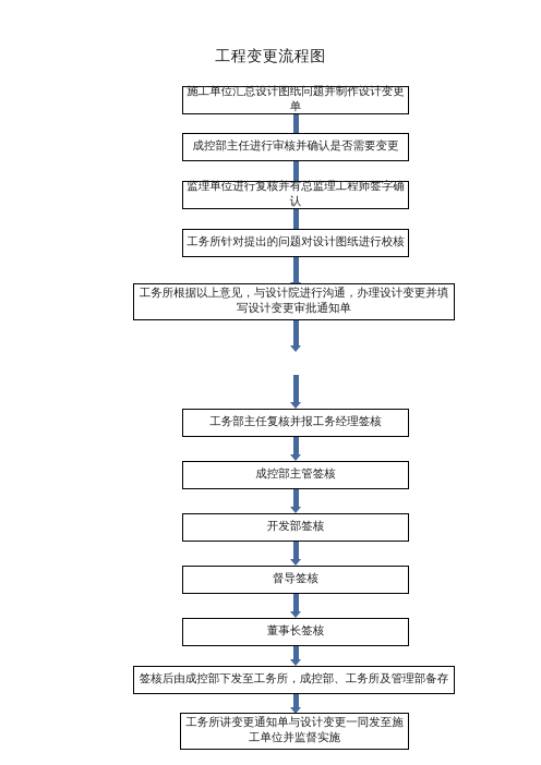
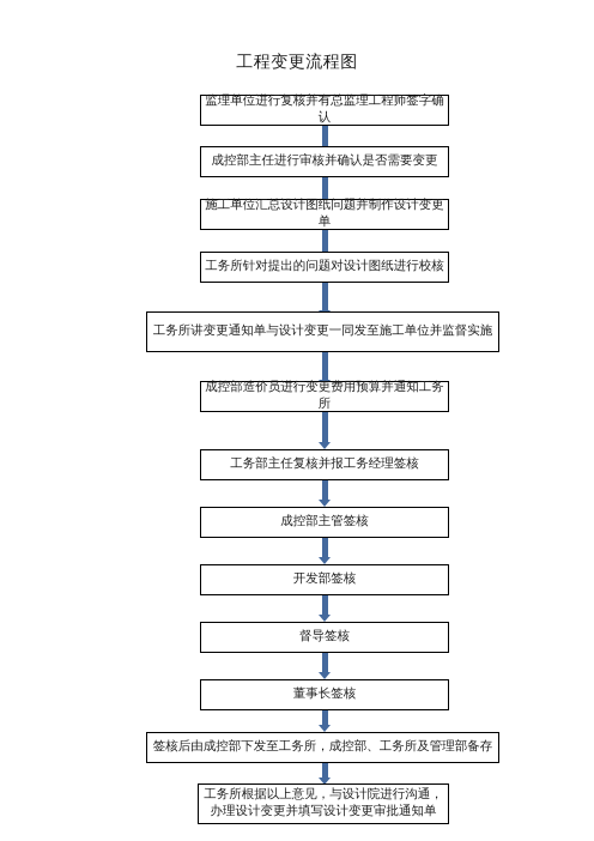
  工程变更流程图
- 施工单位汇总设计图纸问题并制作设计变更单
+ 监理单位进行复核并有总监理工程师签字确认
  成控部主任进行审核并确认是否需要变更
- 监理单位进行复核并有总监理工程师签字确认
+ 施工单位汇总设计图纸问题并制作设计变更单
  工务所针对提出的问题对设计图纸进行校核
- 工务所根据以上意见，与设计院进行沟通，办理设计变更并填写设计变更审批通知单
+ 工务所讲变更通知单与设计变更一同发至施工单位并监督实施
+ 成控部造价员进行变更费用预算并通知工务所
  工务部主任复核并报工务经理签核
  成控部主管签核
  开发部签核
  督导签核
  董事长签核
  签核后由成控部下发至工务所，成控部、工务所及管理部备存
- 工务所讲变更通知单与设计变更一同发至施工单位并监督实施
+ 工务所根据以上意见，与设计院进行沟通，办理设计变更并填写设计变更审批通知单
